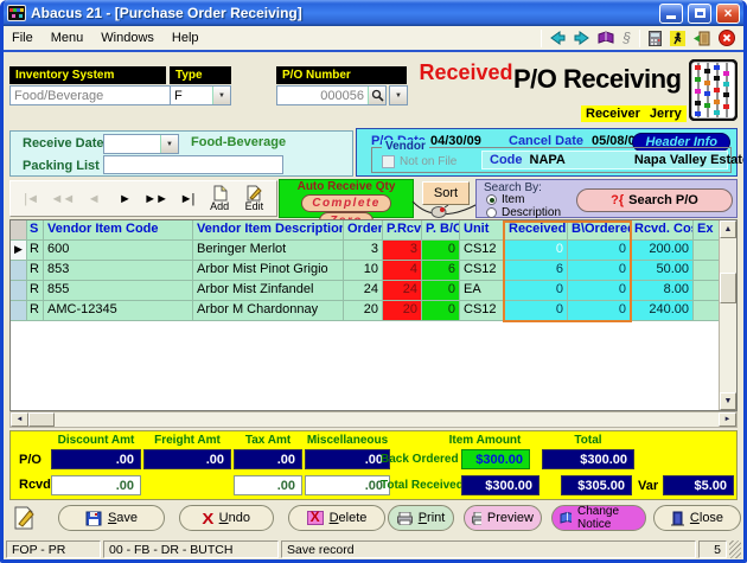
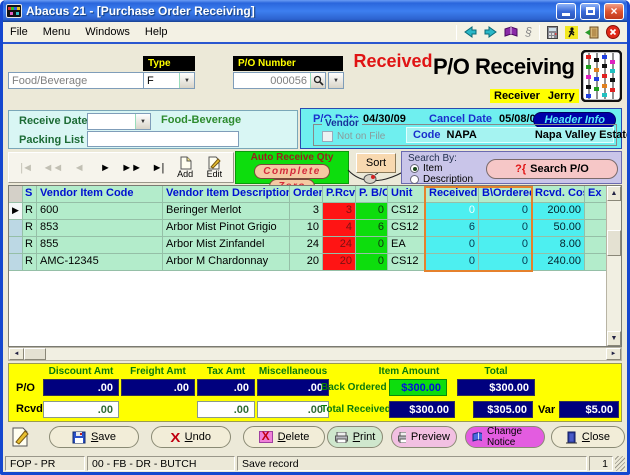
  Abacus 21 - [Purchase Order Receiving]
  ×
  File
  Menu
  Windows
  Help
  §
- Inventory System
  Food/Beverage
  Type
  F
  P/O Number
  000056
  Received
  P/O Receiving
  Receiver
  Jerry
  Receive Date
  Food-Beverage
  Packing List
  04/30/09
  Cancel Date
  05/08/
  Header Info
  Vendor
  Not on File
  Code
  NAPA
  Napa Valley Estat
  |◄
  ◄◄
  ◄
  ►
  ►►
  ►|
  Add
  Edit
  Auto Receive Qty
  Sort
  Search By:
  Item
  Description
  ?{
  Search P/O
  S
  Vendor Item Code
  Vendor Item Descriptio
  Order
  P.Rcv
  P. B/O
  Unit
  Received
  B\Ordere
  Rcvd. Co
  Ex
  ▶
  R
  600
  Beringer Merlot
  3
  3
  0
  CS12
  0
  0
  200.00
  R
  853
  Arbor Mist Pinot Grigio
  10
  4
  6
  CS12
  6
  0
  50.00
  R
  855
  Arbor Mist Zinfandel
  24
  24
  0
  EA
  0
  0
  8.00
  R
  AMC-12345
  Arbor M Chardonnay
  20
  20
  0
  CS12
  0
  0
  240.00
  Discount Amt
  Freight Amt
  Tax Amt
  Miscellaneous
  Item Amount
  Total
  P/O
  .00
  .00
  .00
  .00
  Back Ordered
  $300.00
  $300.00
  Rcvd
  .00
  .00
  .00
  Total Received
  $300.00
  $305.00
  Var
  $5.00
  Save
  X
  Undo
  X
  Delete
  Print
  Preview
  Change Notice
  Close
  FOP - PR
  00 - FB - DR - BUTCH
  Save record
- 5
+ 1
